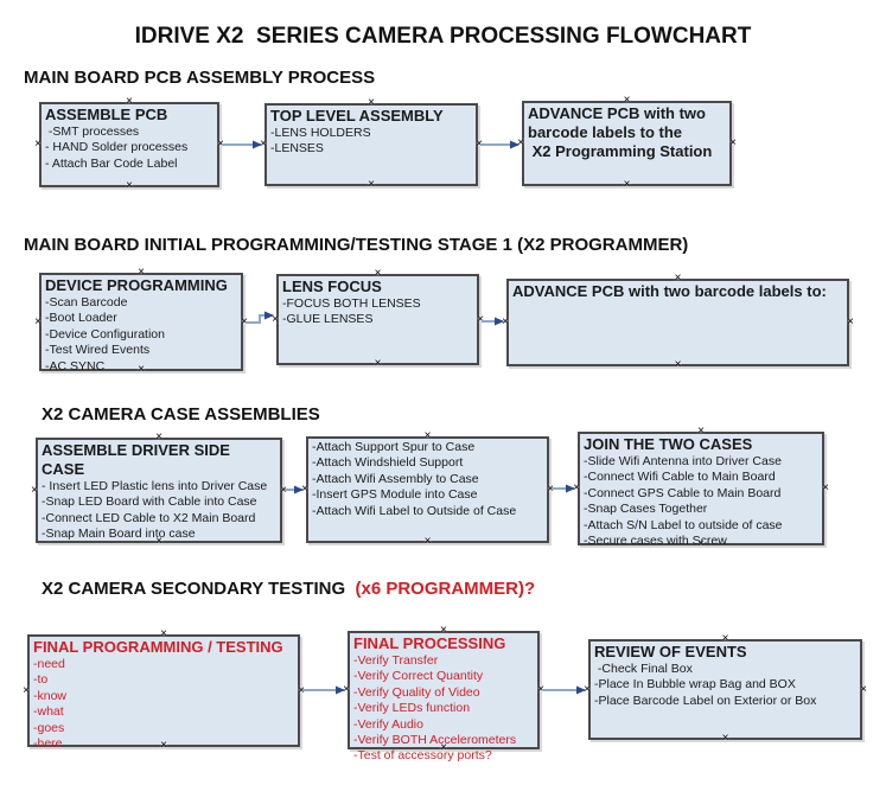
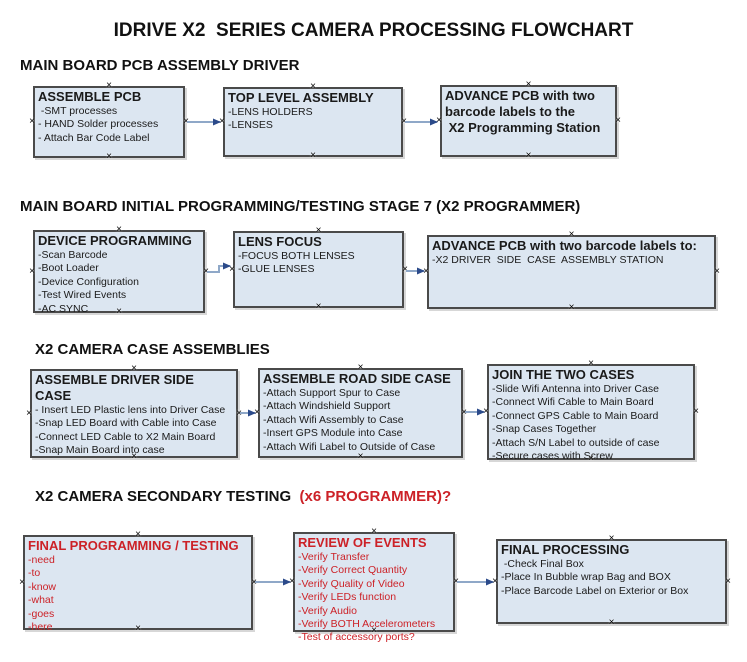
  IDRIVE X2 SERIES CAMERA PROCESSING FLOWCHART
- MAIN BOARD PCB ASSEMBLY PROCESS
+ MAIN BOARD PCB ASSEMBLY DRIVER
- MAIN BOARD INITIAL PROGRAMMING/TESTING STAGE 1 (X2 PROGRAMMER)
+ MAIN BOARD INITIAL PROGRAMMING/TESTING STAGE 7 (X2 PROGRAMMER)
  X2 CAMERA CASE ASSEMBLIES
  X2 CAMERA SECONDARY TESTING (x6 PROGRAMMER)?
  ASSEMBLE PCB
  -SMT processes
  - HAND Solder processes
  - Attach Bar Code Label
  ×
  ×
  ×
  ×
  TOP LEVEL ASSEMBLY
  -LENS HOLDERS
  -LENSES
  ×
  ×
  ×
  ×
  ADVANCE PCB with two
  barcode labels to the
  X2 Programming Station
  ×
  ×
  ×
  ×
  DEVICE PROGRAMMING
  -Scan Barcode
  -Boot Loader
  -Device Configuration
  -Test Wired Events
  -AC SYNC
  ×
  ×
  ×
  ×
  LENS FOCUS
  -FOCUS BOTH LENSES
  -GLUE LENSES
  ×
  ×
  ×
  ×
  ADVANCE PCB with two barcode labels to:
+ -X2 DRIVER SIDE CASE ASSEMBLY STATION
  ×
  ×
  ×
  ×
  ASSEMBLE DRIVER SIDE CASE
  - Insert LED Plastic lens into Driver Case
  -Snap LED Board with Cable into Case
  -Connect LED Cable to X2 Main Board
  -Snap Main Board into case
  ×
  ×
  ×
  ×
+ ASSEMBLE ROAD SIDE CASE
  -Attach Support Spur to Case
  -Attach Windshield Support
  -Attach Wifi Assembly to Case
  -Insert GPS Module into Case
  -Attach Wifi Label to Outside of Case
  ×
  ×
  ×
  ×
  JOIN THE TWO CASES
  -Slide Wifi Antenna into Driver Case
  -Connect Wifi Cable to Main Board
  -Connect GPS Cable to Main Board
  -Snap Cases Together
  -Attach S/N Label to outside of case
  -Secure cases with Screw
  ×
  ×
  ×
  ×
  FINAL PROGRAMMING / TESTING
  -need
  -to
  -know
  -what
  -goes
  -here
  ×
  ×
  ×
  ×
- FINAL PROCESSING
+ REVIEW OF EVENTS
  -Verify Transfer
  -Verify Correct Quantity
  -Verify Quality of Video
  -Verify LEDs function
  -Verify Audio
  -Verify BOTH Accelerometers
  -Test of accessory ports?
  ×
  ×
  ×
  ×
- REVIEW OF EVENTS
+ FINAL PROCESSING
  -Check Final Box
  -Place In Bubble wrap Bag and BOX
  -Place Barcode Label on Exterior or Box
  ×
  ×
  ×
  ×
